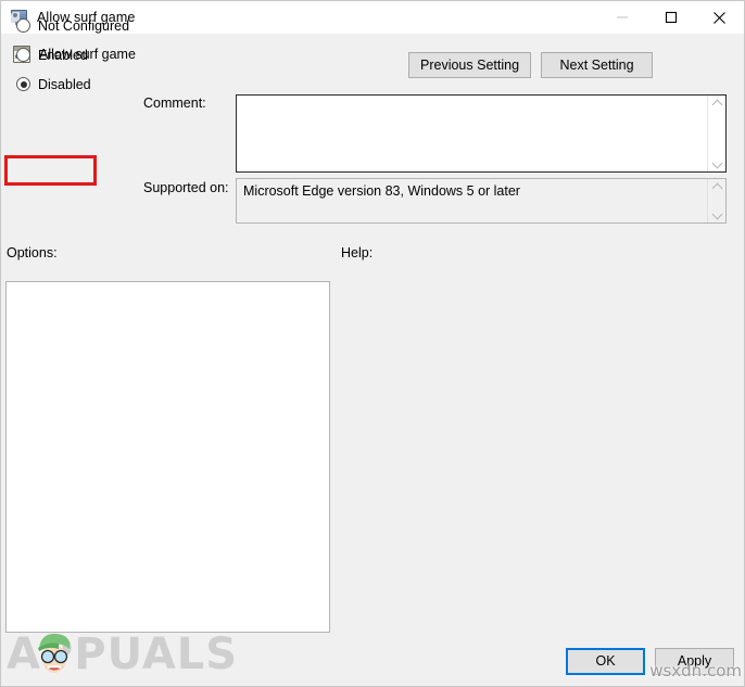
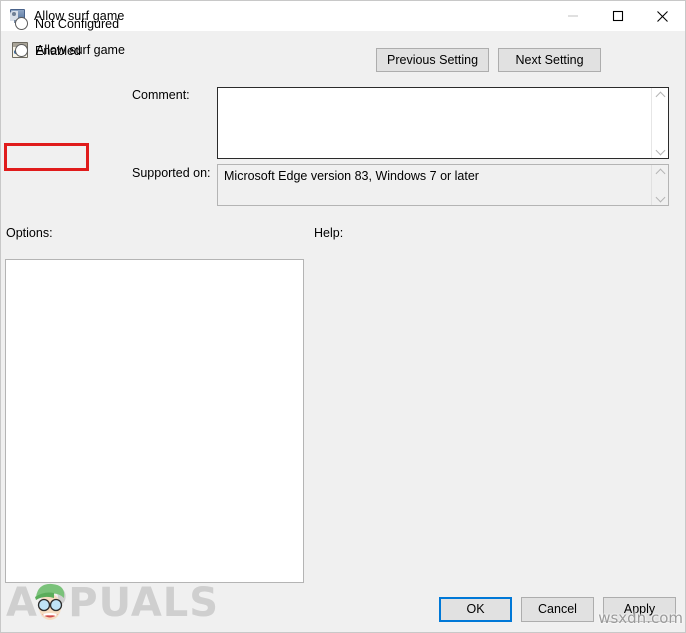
  Allow surf game
  Allow surf game
  Previous Setting
  Next Setting
  Not Configured
  Enabled
- Disabled
  Comment:
  Supported on:
- Microsoft Edge version 83, Windows 5 or later
+ Microsoft Edge version 83, Windows 7 or later
  Options:
  Help:
  OK
+ Cancel
  Apply
  APUALS
  wsxdn.com
